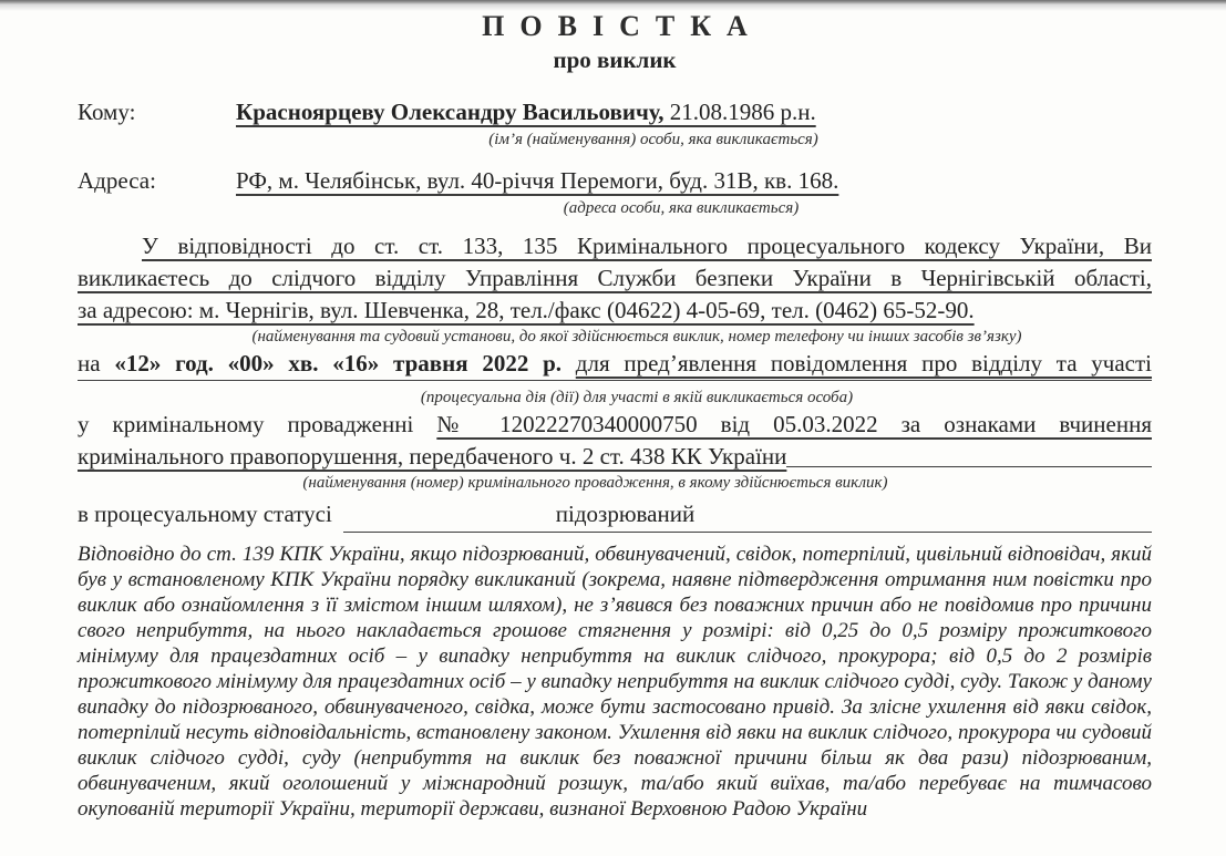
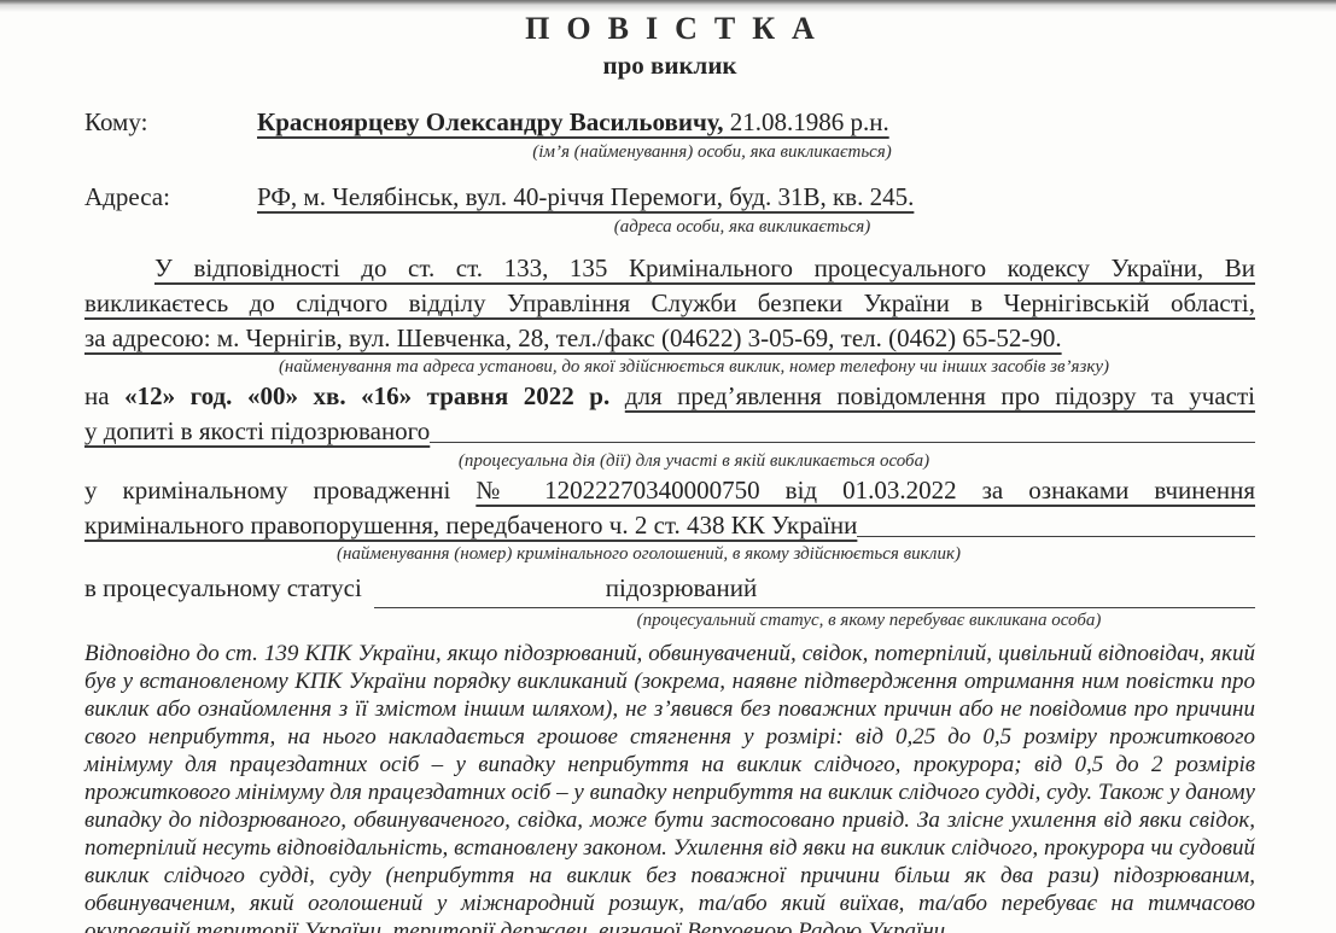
  ПОВІСТКА
  про виклик
  Кому:
  Красноярцеву Олександру Васильовичу, 21.08.1986 р.н.
  (ім’я (найменування) особи, яка викликається)
  Адреса:
- РФ, м. Челябінськ, вул. 40-річчя Перемоги, буд. 31В, кв. 168.
+ РФ, м. Челябінськ, вул. 40-річчя Перемоги, буд. 31В, кв. 245.
  (адреса особи, яка викликається)
  У відповідності до ст. ст. 133, 135 Кримінального процесуального кодексу України, Ви
  викликаєтесь до слідчого відділу Управління Служби безпеки України в Чернігівській області,
- за адресою: м. Чернігів, вул. Шевченка, 28, тел./факс (04622) 4-05-69, тел. (0462) 65-52-90.
+ за адресою: м. Чернігів, вул. Шевченка, 28, тел./факс (04622) 3-05-69, тел. (0462) 65-52-90.
- (найменування та судовий установи, до якої здійснюється виклик, номер телефону чи інших засобів зв’язку)
+ (найменування та адреса установи, до якої здійснюється виклик, номер телефону чи інших засобів зв’язку)
- на «12» год. «00» хв. «16» травня 2022 р. для пред’явлення повідомлення про відділу та участі
+ на «12» год. «00» хв. «16» травня 2022 р. для пред’явлення повідомлення про підозру та участі
+ у допиті в якості підозрюваного
  (процесуальна дія (дії) для участі в якій викликається особа)
- у кримінальному провадженні № 12022270340000750 від 05.03.2022 за ознаками вчинення
+ у кримінальному провадженні № 12022270340000750 від 01.03.2022 за ознаками вчинення
  кримінального правопорушення, передбаченого ч. 2 ст. 438 КК України
- (найменування (номер) кримінального провадження, в якому здійснюється виклик)
+ (найменування (номер) кримінального оголошений, в якому здійснюється виклик)
  в процесуальному статусі
  підозрюваний
+ (процесуальний статус, в якому перебуває викликана особа)
  Відповідно до ст. 139 КПК України, якщо підозрюваний, обвинувачений, свідок, потерпілий, цивільний відповідач, який був у встановленому КПК України порядку викликаний (зокрема, наявне підтвердження отримання ним повістки про виклик або ознайомлення з її змістом іншим шляхом), не з’явився без поважних причин або не повідомив про причини свого неприбуття, на нього накладається грошове стягнення у розмірі: від 0,25 до 0,5 розміру прожиткового мінімуму для працездатних осіб – у випадку неприбуття на виклик слідчого, прокурора; від 0,5 до 2 розмірів прожиткового мінімуму для працездатних осіб – у випадку неприбуття на виклик слідчого судді, суду. Також у даному випадку до підозрюваного, обвинуваченого, свідка, може бути застосовано привід. За злісне ухилення від явки свідок, потерпілий несуть відповідальність, встановлену законом. Ухилення від явки на виклик слідчого, прокурора чи судовий виклик слідчого судді, суду (неприбуття на виклик без поважної причини більш як два рази) підозрюваним, обвинуваченим, який оголошений у міжнародний розшук, та/або який виїхав, та/або перебуває на тимчасово окупованій території України, території держави, визнаної Верховною Радою України
